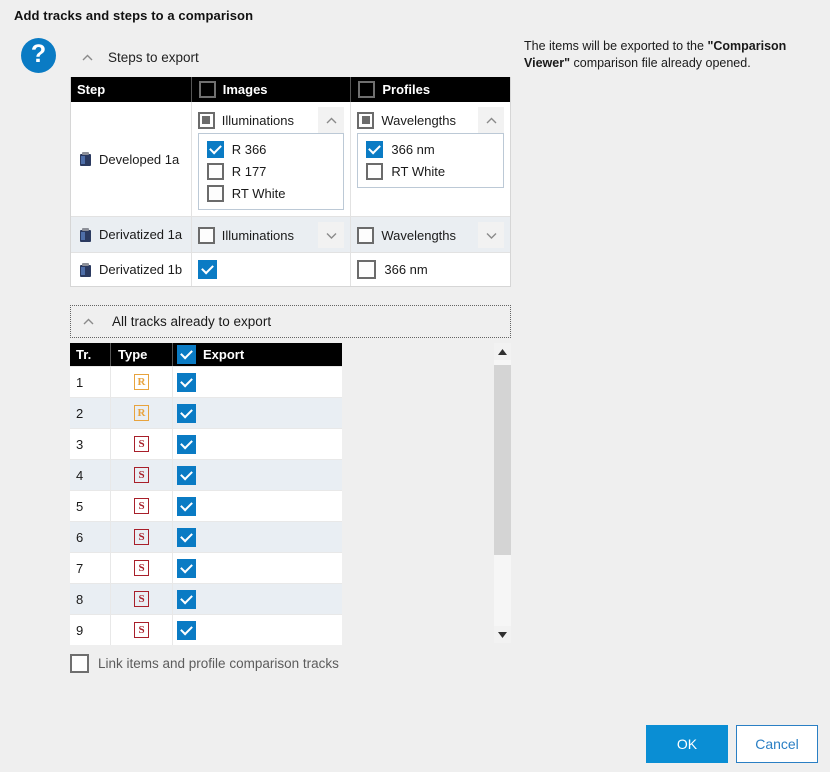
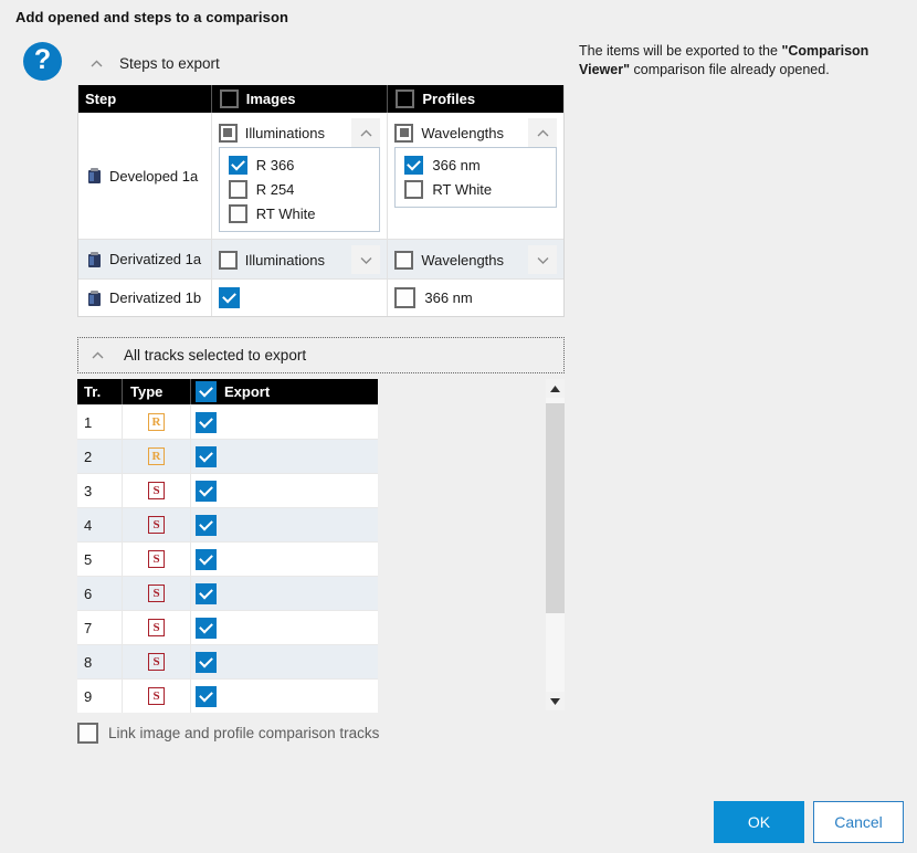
- Add tracks and steps to a comparison
+ Add opened and steps to a comparison
  ?
  The items will be exported to the "Comparison Viewer" comparison file already opened.
  Steps to export
  Step
  Images
  Profiles
  Developed 1a
  Illuminations
  R 366
- R 177
+ R 254
  RT White
  Wavelengths
  366 nm
  RT White
  Derivatized 1a
  Illuminations
  Wavelengths
  Derivatized 1b
  366 nm
- All tracks already to export
+ All tracks selected to export
  Tr.
  Type
  Export
  1
  R
  2
  R
  3
  S
  4
  S
  5
  S
  6
  S
  7
  S
  8
  S
  9
  S
- Link items and profile comparison tracks
+ Link image and profile comparison tracks
  OK
  Cancel
